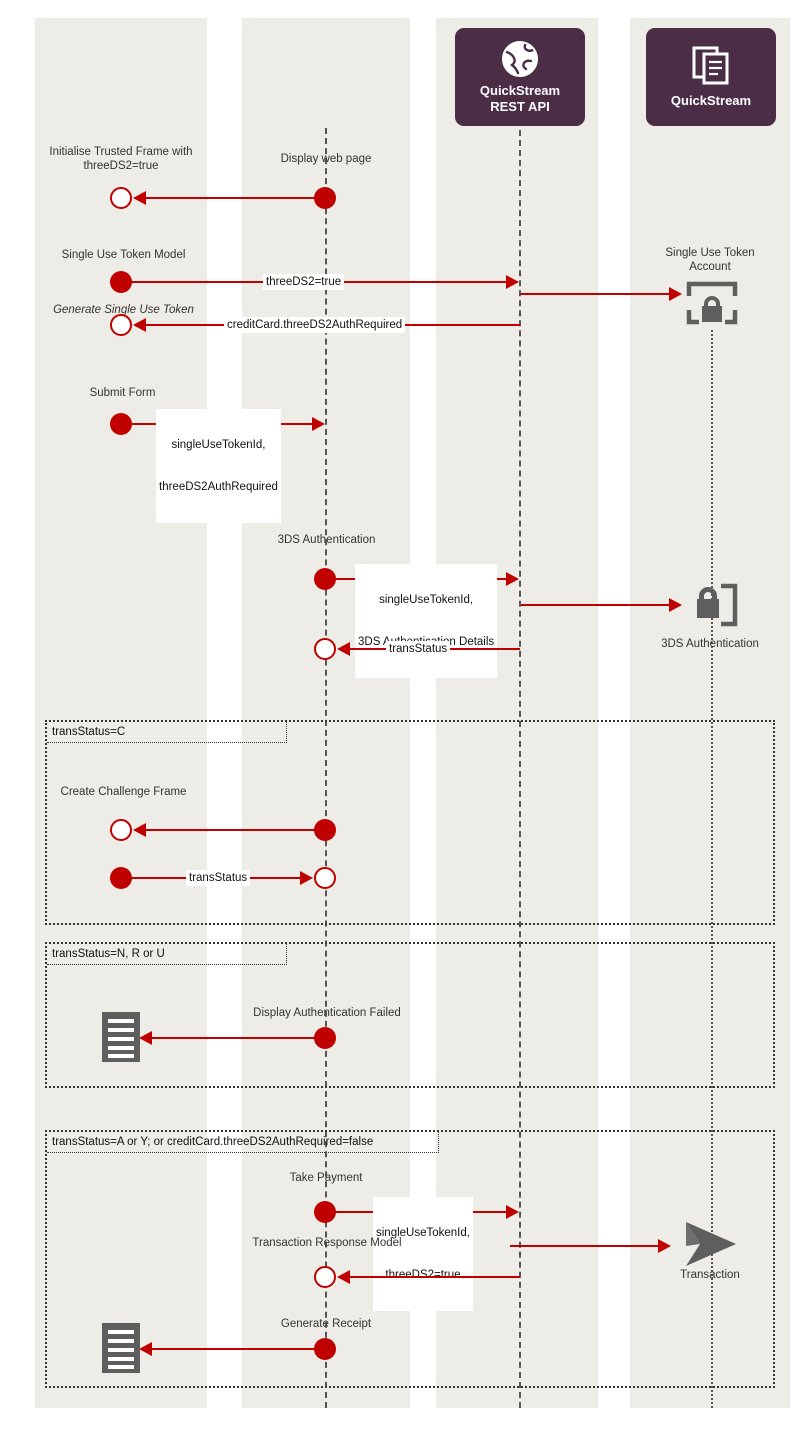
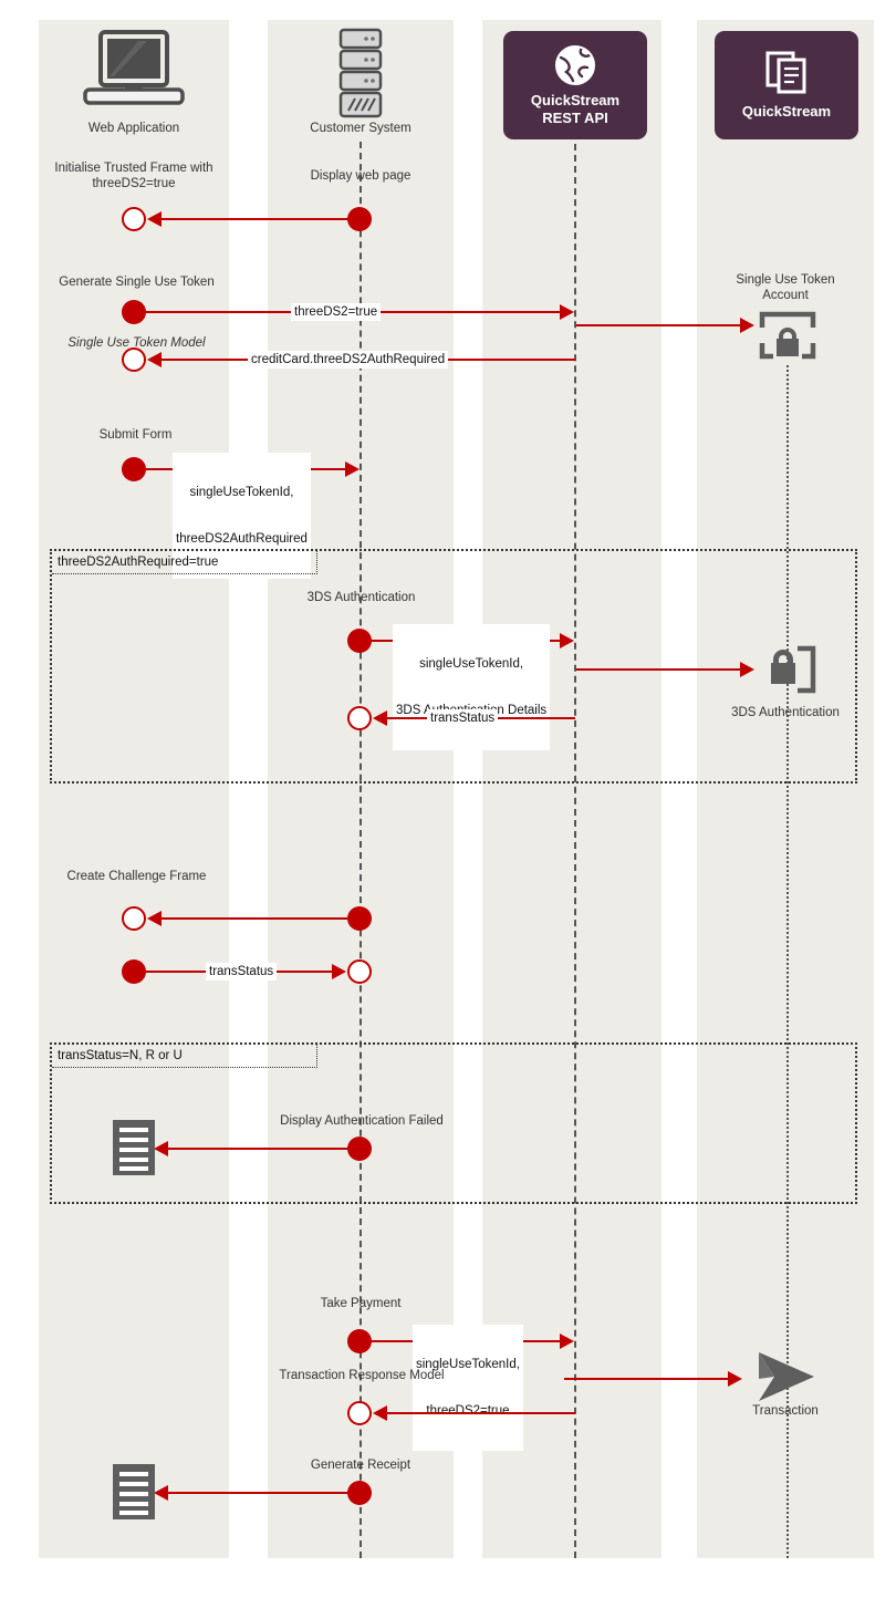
+ Web Application
+ Customer System
  QuickStream
  REST API
  QuickStream
  Initialise Trusted Frame with
  threeDS2=true
  Display web page
- Single Use Token Model
+ Generate Single Use Token
  threeDS2=true
  Single Use Token
  Account
- Generate Single Use Token
+ Single Use Token Model
  creditCard.threeDS2AuthRequired
  Submit Form
  singleUseTokenId,
  threeDS2AuthRequired
+ threeDS2AuthRequired=true
  3DS Authentication
  singleUseTokenId,
  3DS Authentication
  transStatus
- transStatus=C
  Create Challenge Frame
  transStatus
  transStatus=N, R or U
  Display Authentication Failed
- transStatus=A or Y; or creditCard.threeDS2AuthRequired=false
  Take Payment
  singleUseTokenId,
  threeDS2=true
  Transaction
  Transaction Response Model
  Generate Receipt
